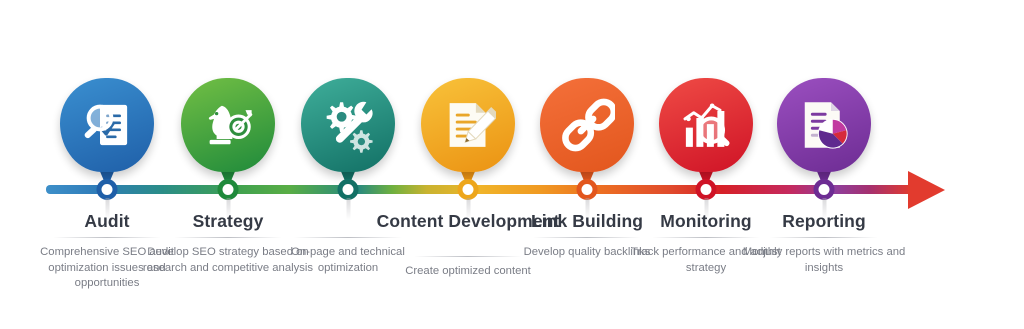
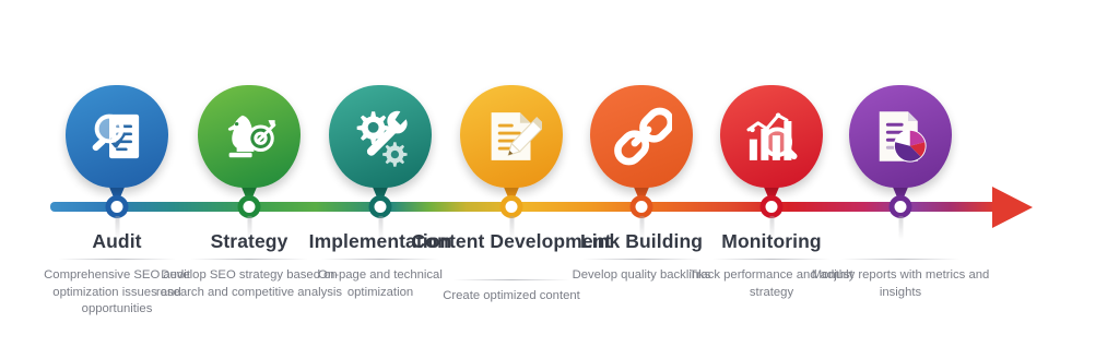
  Audit
  Comprehensive SEO audit optimization issues and opportunities
  Strategy
  Develop SEO strategy based on research and competitive analysis
+ Implementation
  On-page and technical optimization
  Content Development
  Create optimized content
  Link Building
  Develop quality backlinks
  Monitoring
  Track performance and adjust strategy
- Reporting
  Monthly reports with metrics and insights
